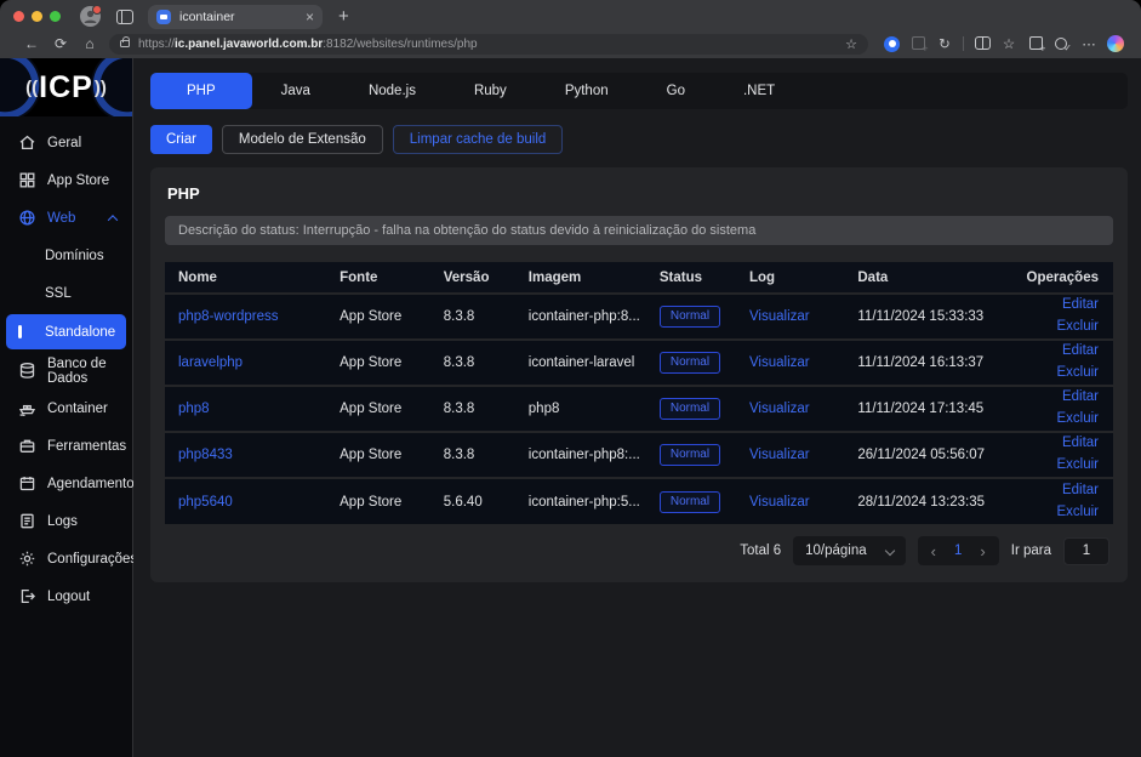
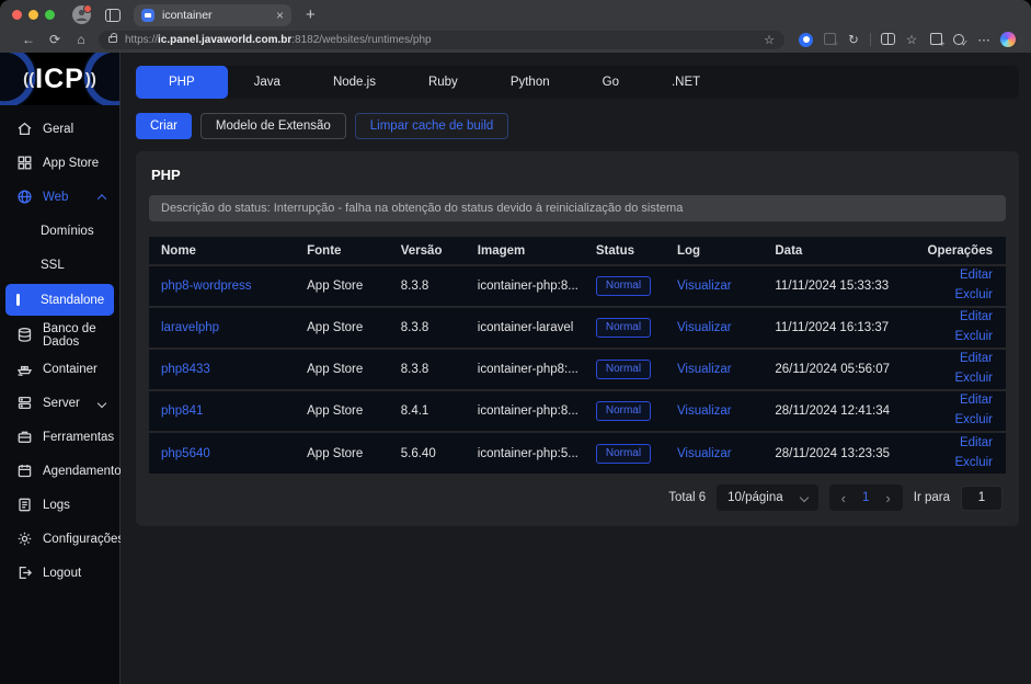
  icontainer
  ×
  +
  ←
  ⟳
  ⌂
  https://ic.panel.javaworld.com.br:8182/websites/runtimes/php
  ☆
  ↻
  ☆
  ⋯
  ((
  ICP
  ))
  Geral
  App Store
  Web
  Domínios
  SSL
  Standalone
  Banco de Dados
  Container
+ Server
  Ferramentas
  Agendamento
  Logs
  Configuraçõe
  Logout
  PHP
  Java
  Node.js
  Ruby
  Python
  Go
  .NET
  Criar
  Modelo de Extensão
  Limpar cache de build
  PHP
  Descrição do status: Interrupção - falha na obtenção do status devido à reinicialização do sistema
  Nome	Fonte	Versão	Imagem	Status	Log	Data	Operações
  php8-wordpress	App Store	8.3.8	icontainer-php:8...	Normal	Visualizar	11/11/2024 15:33:33	EditarExcluir
  laravelphp	App Store	8.3.8	icontainer-laravel	Normal	Visualizar	11/11/2024 16:13:37	EditarExcluir
- php8	App Store	8.3.8	php8	Normal	Visualizar	11/11/2024 17:13:45	EditarExcluir
  php8433	App Store	8.3.8	icontainer-php8:...	Normal	Visualizar	26/11/2024 05:56:07	EditarExcluir
+ php841	App Store	8.4.1	icontainer-php:8...	Normal	Visualizar	28/11/2024 12:41:34	EditarExcluir
  php5640	App Store	5.6.40	icontainer-php:5...	Normal	Visualizar	28/11/2024 13:23:35	EditarExcluir
  Total 6
  10/página
  ‹
  1
  ›
  Ir para
  1
